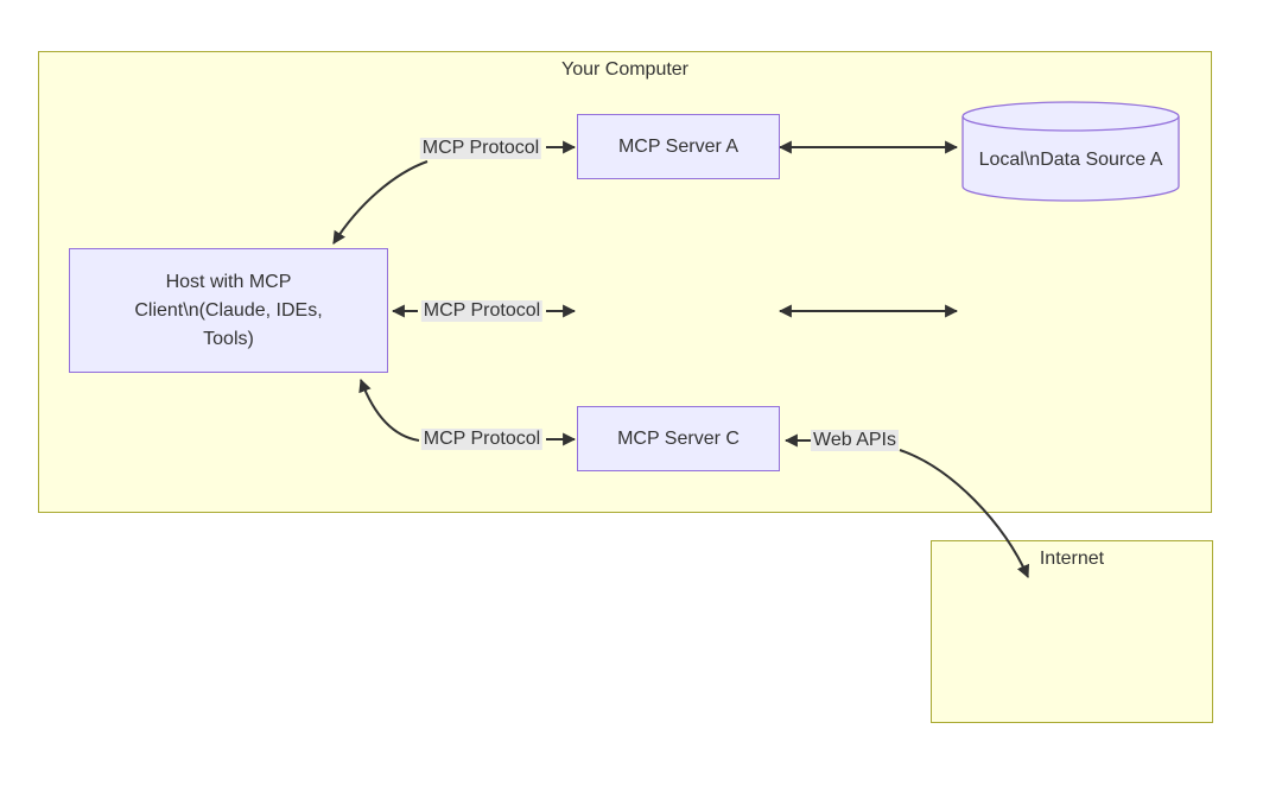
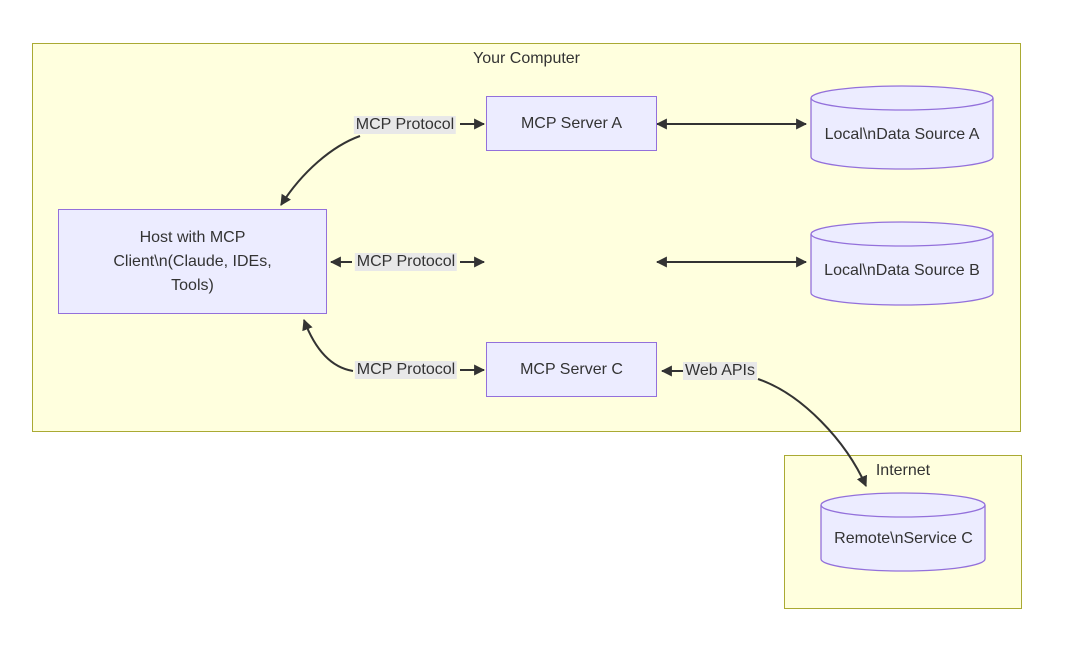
  Your Computer
  Internet
  Host with MCP
  Client\n(Claude, IDEs,
  Tools)
  MCP Server A
  MCP Server C
  Local\nData Source A
+ Local\nData Source B
+ Remote\nService C
  MCP Protocol
  MCP Protocol
  MCP Protocol
  Web APIs
